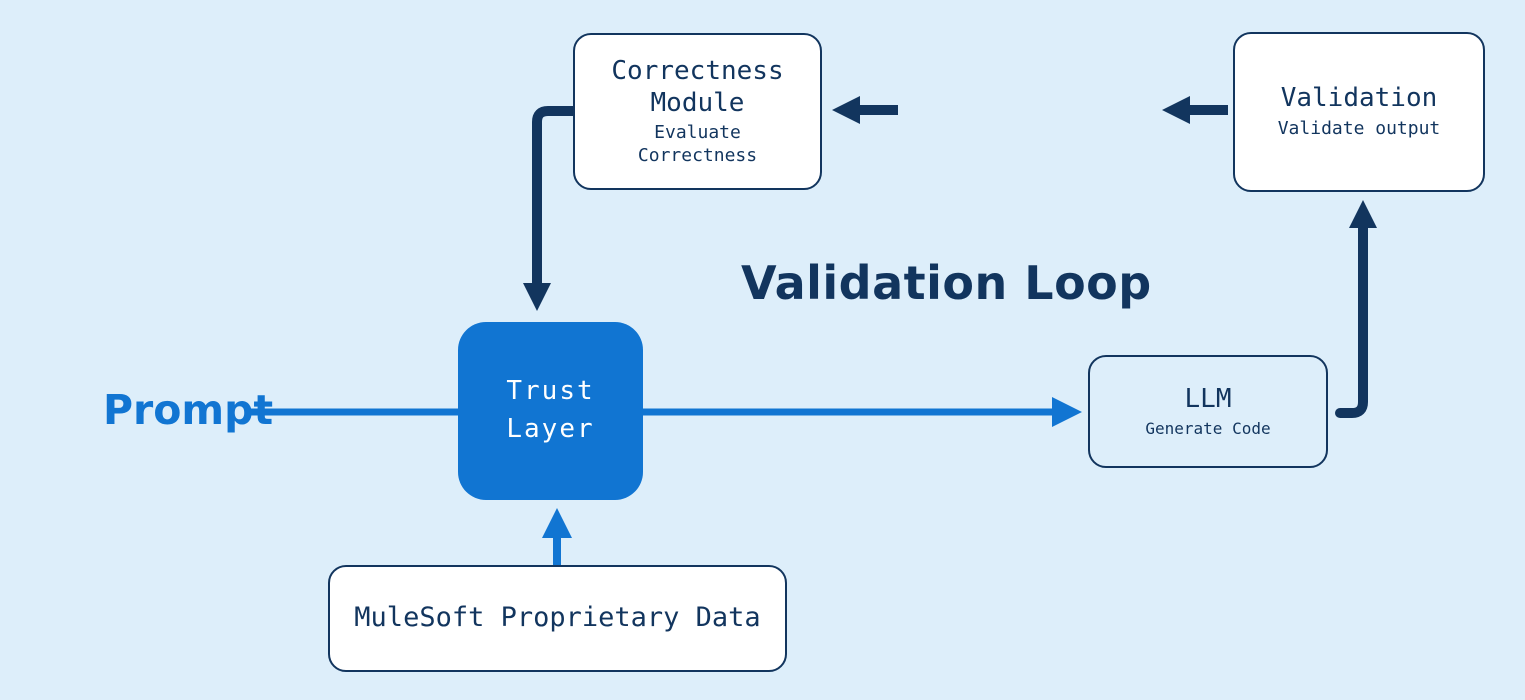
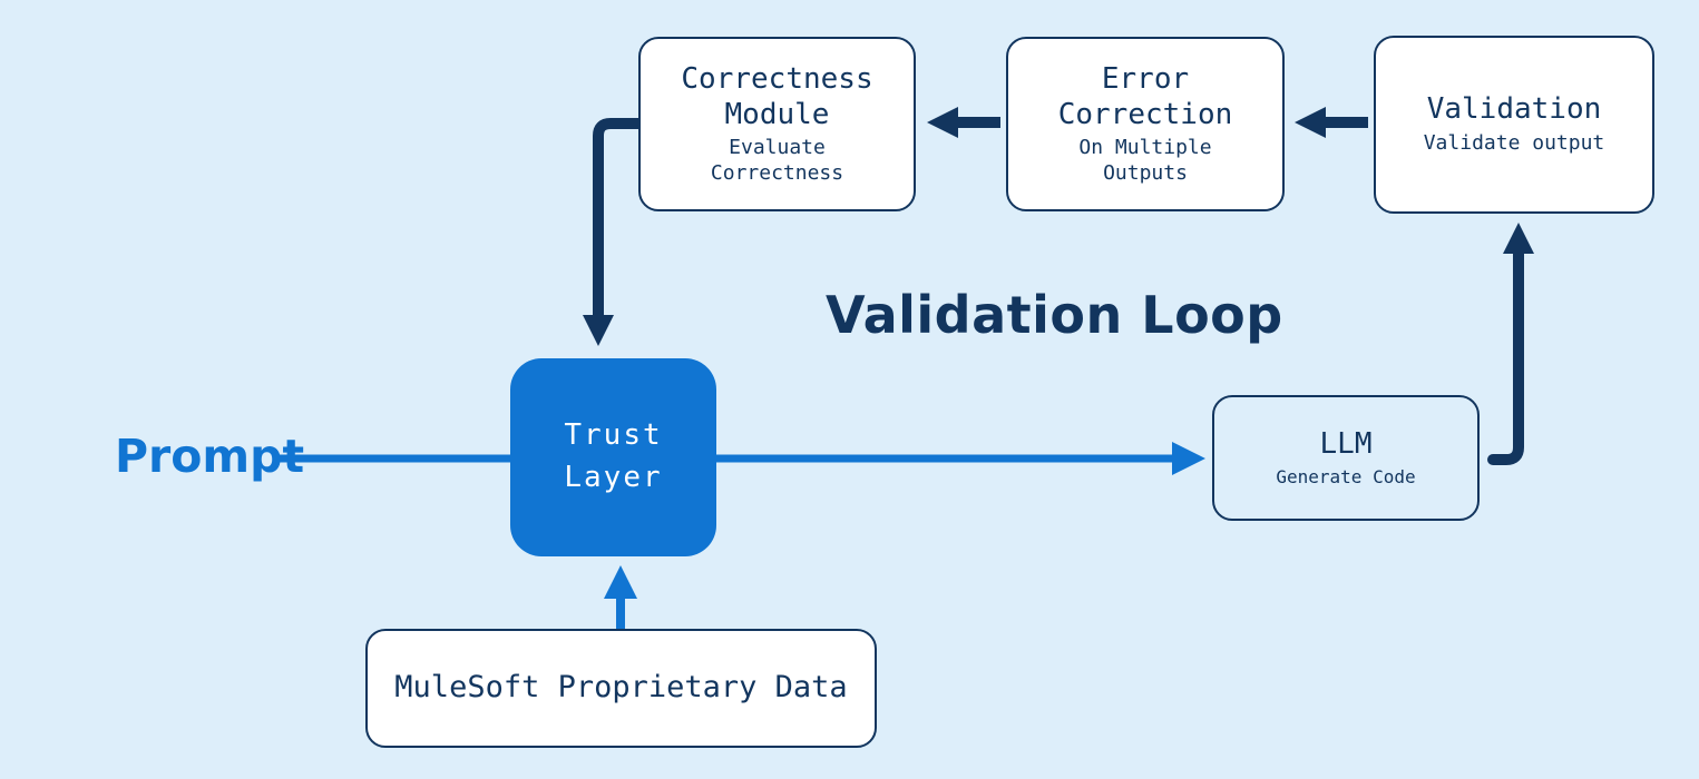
  Correctness Module
  Evaluate Correctness
+ Error Correction
+ On Multiple Outputs
  Validation
  Validate output
  Trust Layer
  LLM
  Generate Code
  MuleSoft Proprietary Data
  Validation Loop
  Prompt
